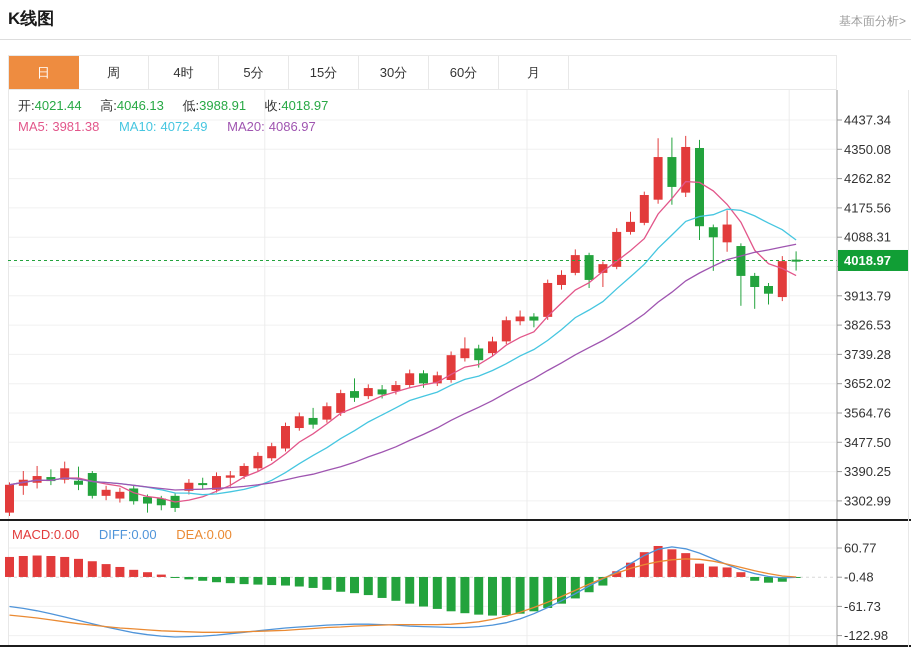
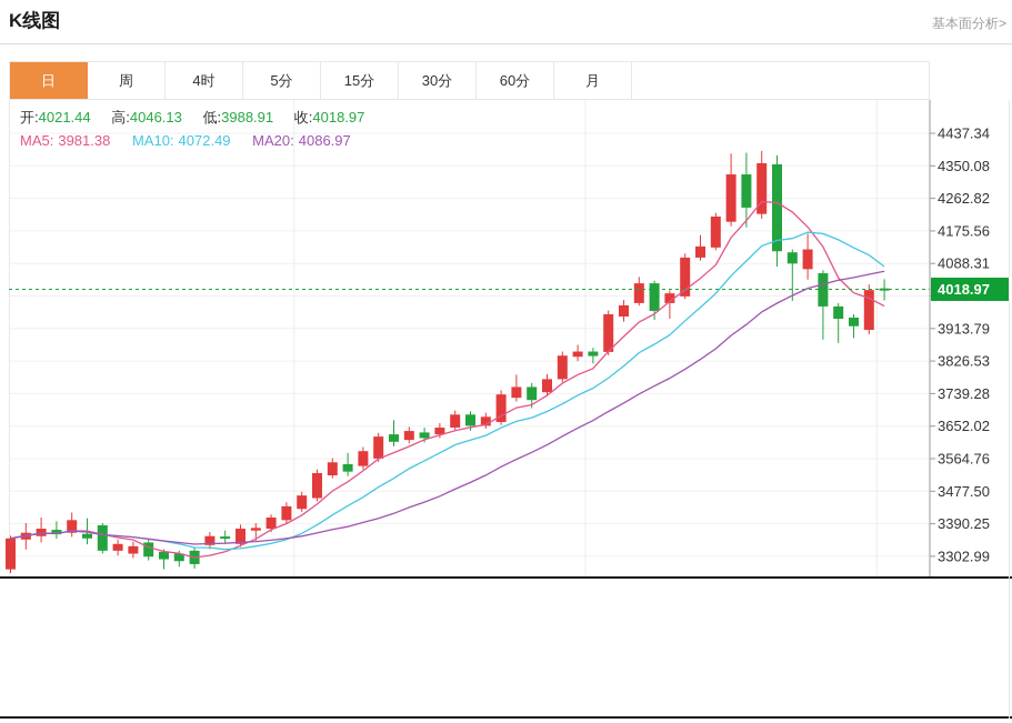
  K线图
  基本面分析>
  日
  周
  4时
  5分
  15分
  30分
  60分
  月
  4437.34
  4350.08
  4262.82
  4175.56
  4088.31
  3913.79
  3826.53
  3739.28
  3652.02
  3564.76
  3477.50
  3390.25
  3302.99
  4018.97
  开:4021.44 高:4046.13 低:3988.91 收:4018.97
  MA5: 3981.38 MA10: 4072.49 MA20: 4086.97
- 60.77
- -0.48
- -61.73
- -122.98
- MACD:0.00 DIFF:0.00 DEA:0.00
